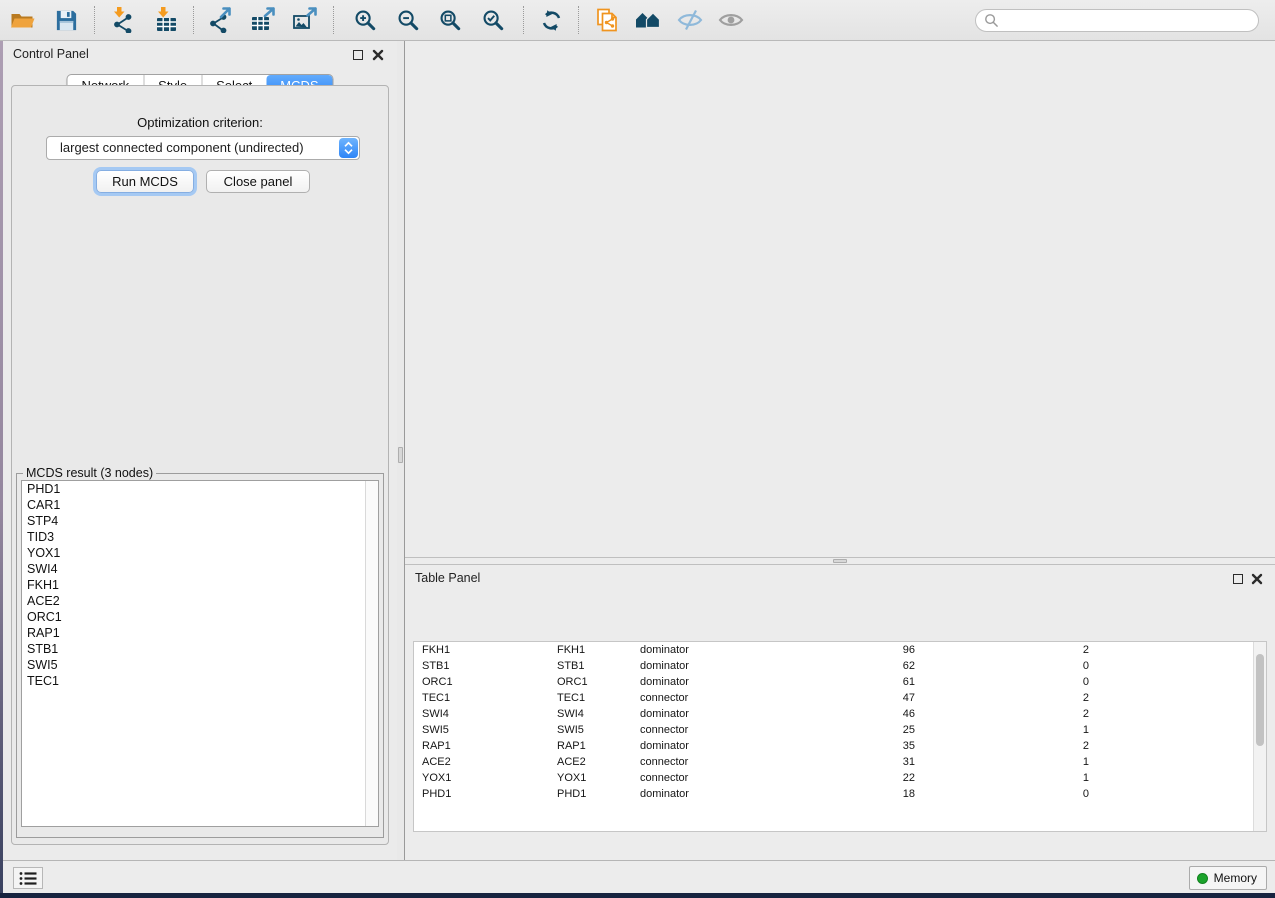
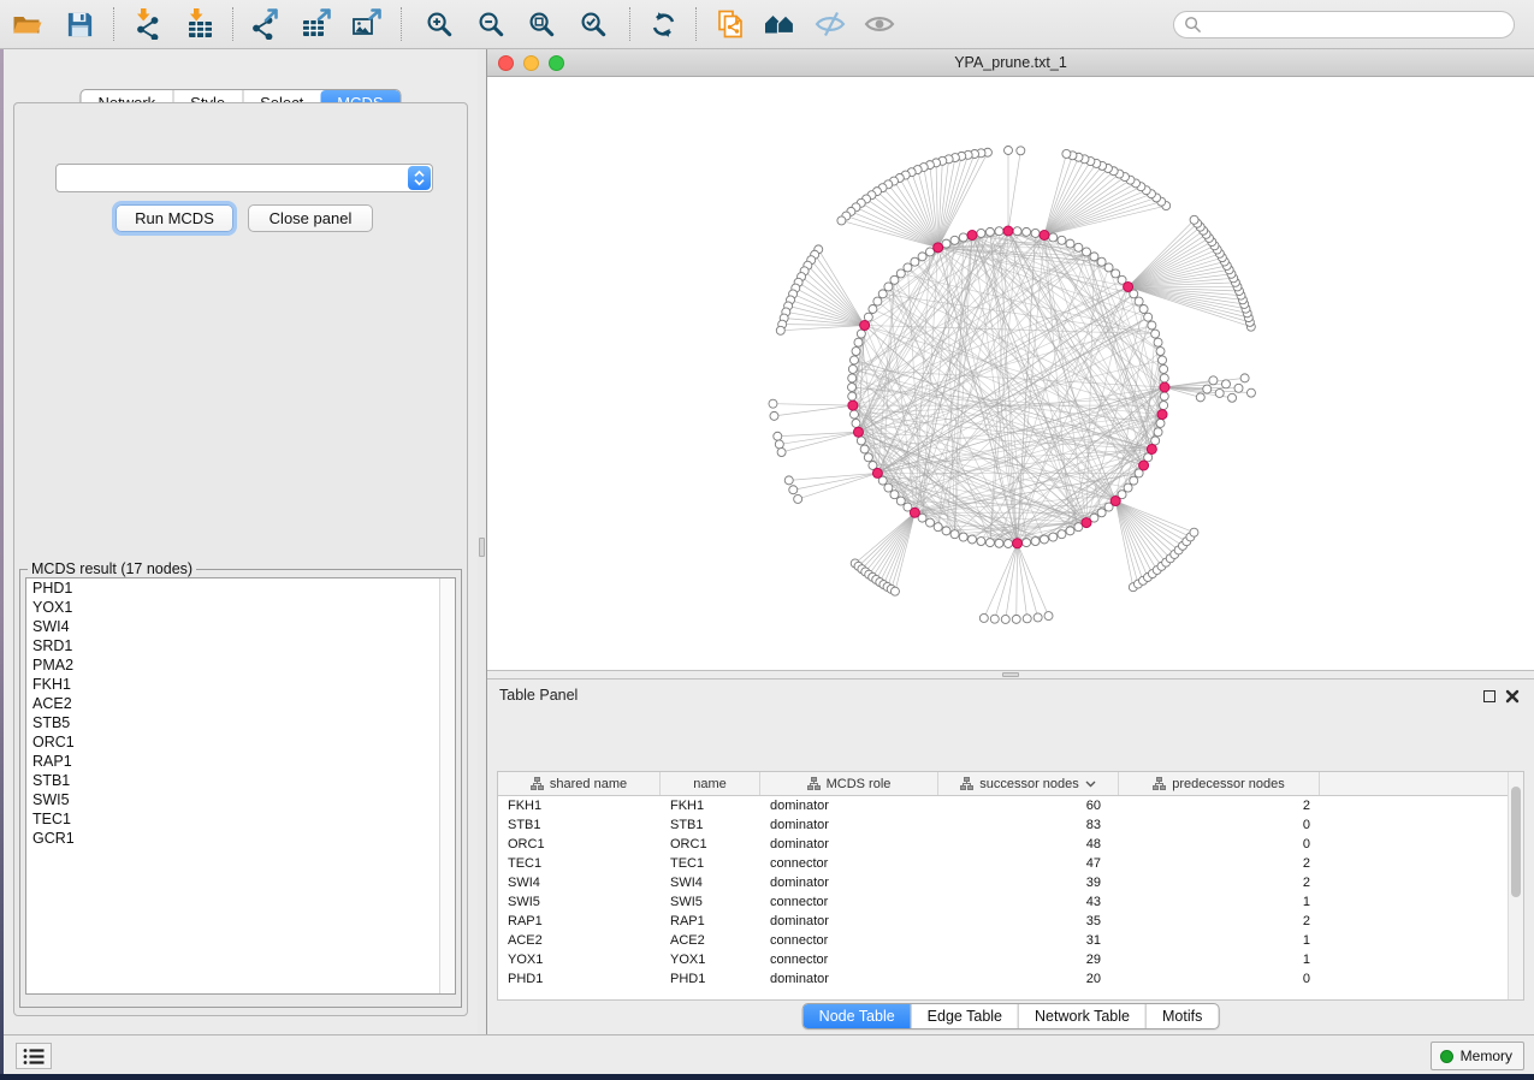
- Control Panel
- Optimization criterion:
- largest connected component (undirected)
  Run MCDS
  Close panel
- MCDS result (3 nodes)
+ MCDS result (17 nodes)
  PHD1
- CAR1
- STP4
- TID3
  YOX1
  SWI4
+ SRD1
+ PMA2
  FKH1
  ACE2
+ STB5
  ORC1
  RAP1
  STB1
  SWI5
  TEC1
+ GCR1
+ YPA_prune.txt_1
  Table Panel
+ shared name
+ name
+ MCDS role
+ successor nodes
+ predecessor nodes
  FKH1
  FKH1
  dominator
- 96
+ 60
  2
  STB1
  STB1
  dominator
- 62
+ 83
  0
  ORC1
  ORC1
  dominator
- 61
+ 48
  0
  TEC1
  TEC1
  connector
  47
  2
  SWI4
  SWI4
  dominator
- 46
+ 39
  2
  SWI5
  SWI5
  connector
- 25
+ 43
  1
  RAP1
  RAP1
  dominator
  35
  2
  ACE2
  ACE2
  connector
  31
  1
  YOX1
  YOX1
  connector
- 22
+ 29
  1
  PHD1
  PHD1
  dominator
- 18
+ 20
  0
+ Node Table
+ Edge Table
+ Network Table
+ Motifs
  Memory
